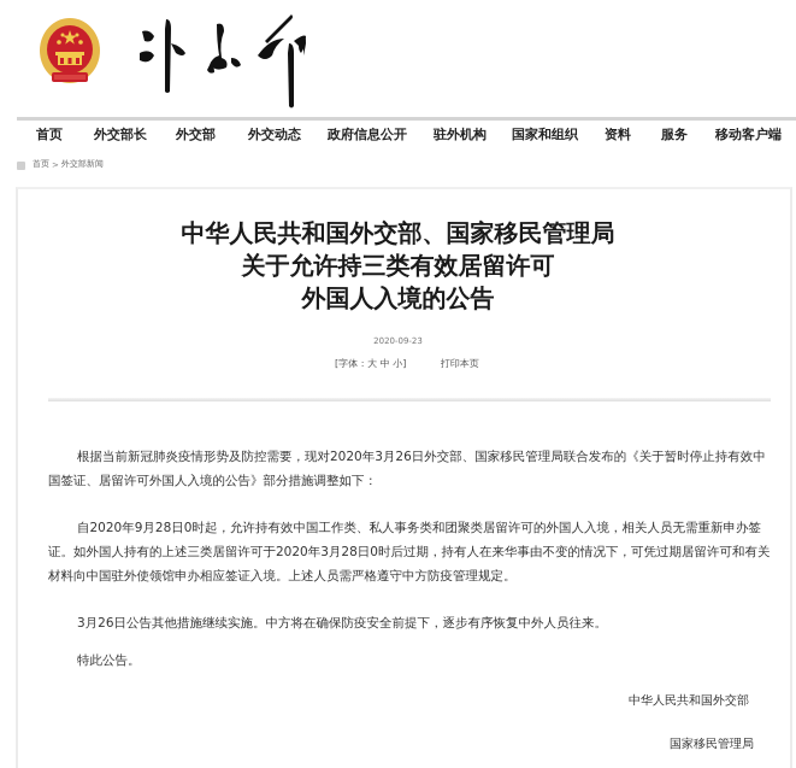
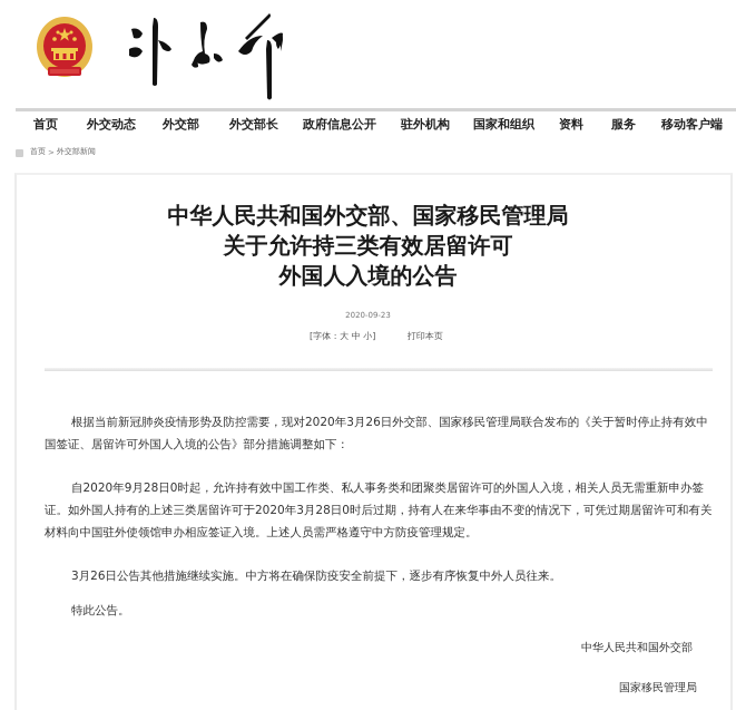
  首页
- 外交部长
+ 外交动态
  外交部
- 外交动态
+ 外交部长
  政府信息公开
  驻外机构
  国家和组织
  资料
  服务
  移动客户端
  首页
  >
  外交部新闻
  中华人民共和国外交部、国家移民管理局
  关于允许持三类有效居留许可
  外国人入境的公告
  2020-09-23
  [字体：大 中 小] 打印本页
  根据当前新冠肺炎疫情形势及防控需要，现对2020年3月26日外交部、国家移民管理局联合发布的《关于暂时停止持有效中国签证、居留许可外国人入境的公告》部分措施调整如下：
  自2020年9月28日0时起，允许持有效中国工作类、私人事务类和团聚类居留许可的外国人入境，相关人员无需重新申办签证。如外国人持有的上述三类居留许可于2020年3月28日0时后过期，持有人在来华事由不变的情况下，可凭过期居留许可和有关材料向中国驻外使领馆申办相应签证入境。上述人员需严格遵守中方防疫管理规定。
  3月26日公告其他措施继续实施。中方将在确保防疫安全前提下，逐步有序恢复中外人员往来。
  特此公告。
  中华人民共和国外交部
  国家移民管理局
